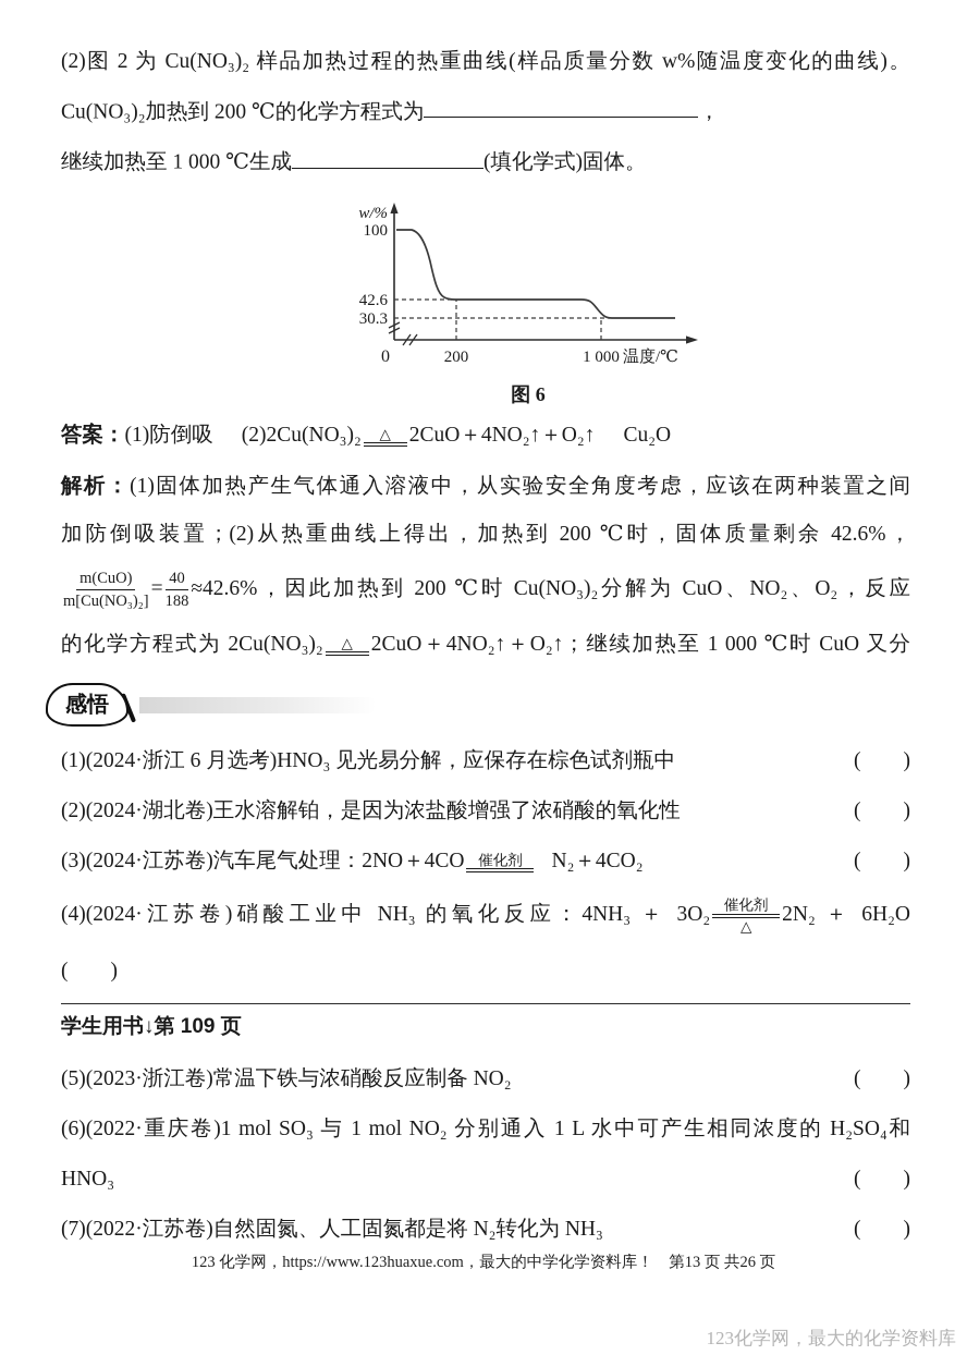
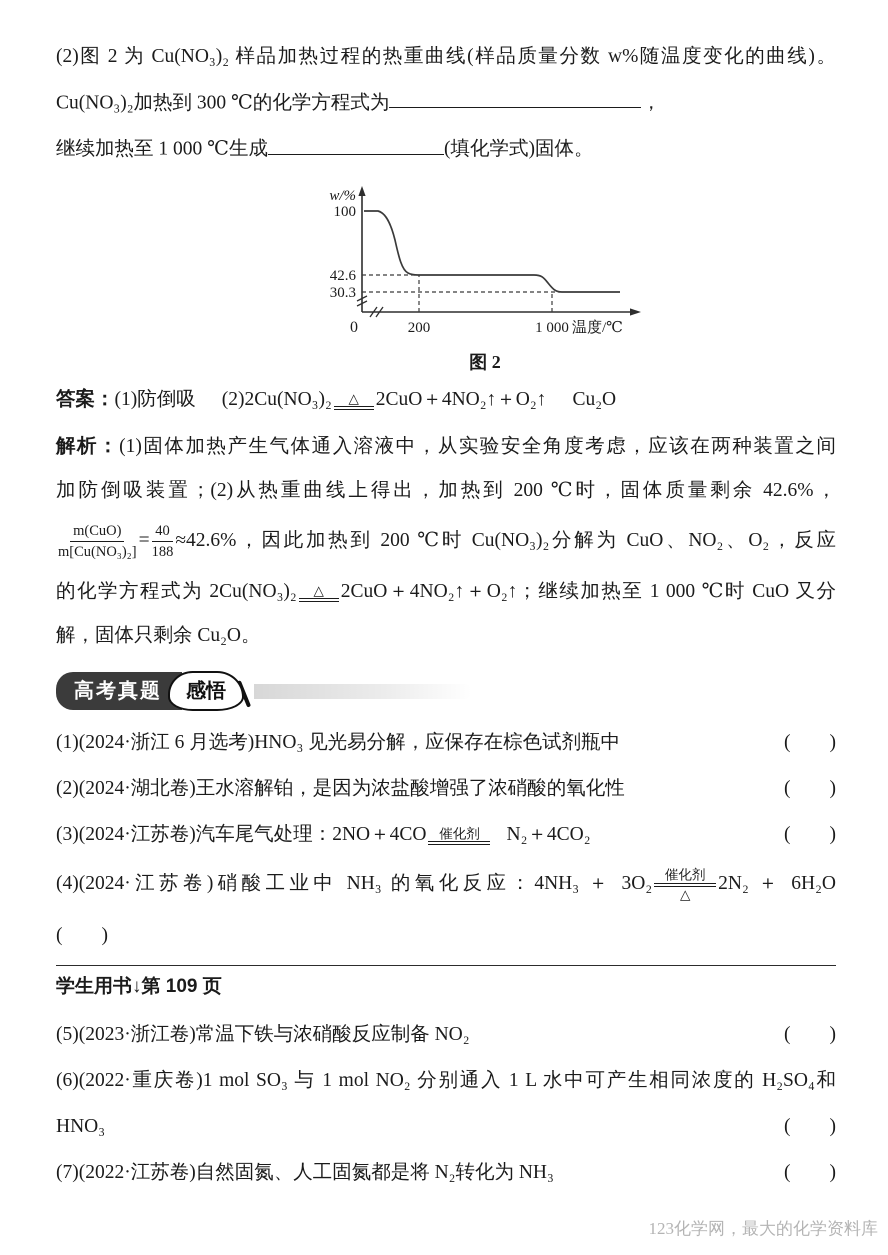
  (2)图 2 为 Cu(NO₃)₂ 样品加热过程的热重曲线(样品质量分数 w%随温度变化的曲线)。
- Cu(NO₃)₂加热到 200 ℃的化学方程式为 ，
+ Cu(NO₃)₂加热到 300 ℃的化学方程式为 ，
  继续加热至 1 000 ℃生成 (填化学式)固体。
  w/%
  100
  42.6
  30.3
  0
  200
  1 000
  温度/℃
- 图 6
+ 图 2
  答案：(1)防倒吸 (2)2Cu(NO₃)₂
  △
  2CuO＋4NO₂↑＋O₂↑ Cu₂O
  解析：(1)固体加热产生气体通入溶液中，从实验安全角度考虑，应该在两种装置之间
  加防倒吸装置；(2)从热重曲线上得出，加热到 200 ℃时，固体质量剩余 42.6%，
  m(CuO)
  m[Cu(NO₃)₂]
  =
  40
  188
  ≈42.6%，因此加热到 200 ℃时 Cu(NO₃)₂分解为 CuO、NO₂、O₂，反应
  的化学方程式为 2Cu(NO₃)₂
  △
  2CuO＋4NO₂↑＋O₂↑；继续加热至 1 000 ℃时 CuO 又分
+ 解，固体只剩余 Cu₂O。
+ 高考真题
  感悟
  (1)(2024·浙江 6 月选考)HNO₃ 见光易分解，应保存在棕色试剂瓶中
  ( )
  (2)(2024·湖北卷)王水溶解铂，是因为浓盐酸增强了浓硝酸的氧化性
  ( )
  (3)(2024·江苏卷)汽车尾气处理：2NO＋4CO
  催化剂
  N₂＋4CO₂
  ( )
  (4)(2024·江苏卷)硝酸工业中 NH₃ 的氧化反应：4NH₃ ＋ 3O₂
  催化剂
  △
  2N₂ ＋ 6H₂O
  ( )
  学生用书↓第 109 页
  (5)(2023·浙江卷)常温下铁与浓硝酸反应制备 NO₂
  ( )
  (6)(2022·重庆卷)1 mol SO₃ 与 1 mol NO₂ 分别通入 1 L 水中可产生相同浓度的 H₂SO₄和
  HNO₃
  ( )
  (7)(2022·江苏卷)自然固氮、人工固氮都是将 N₂转化为 NH₃
  ( )
- 123 化学网，https://www.123huaxue.com，最大的中学化学资料库！ 第13 页 共26 页
  123化学网，最大的化学资料库
